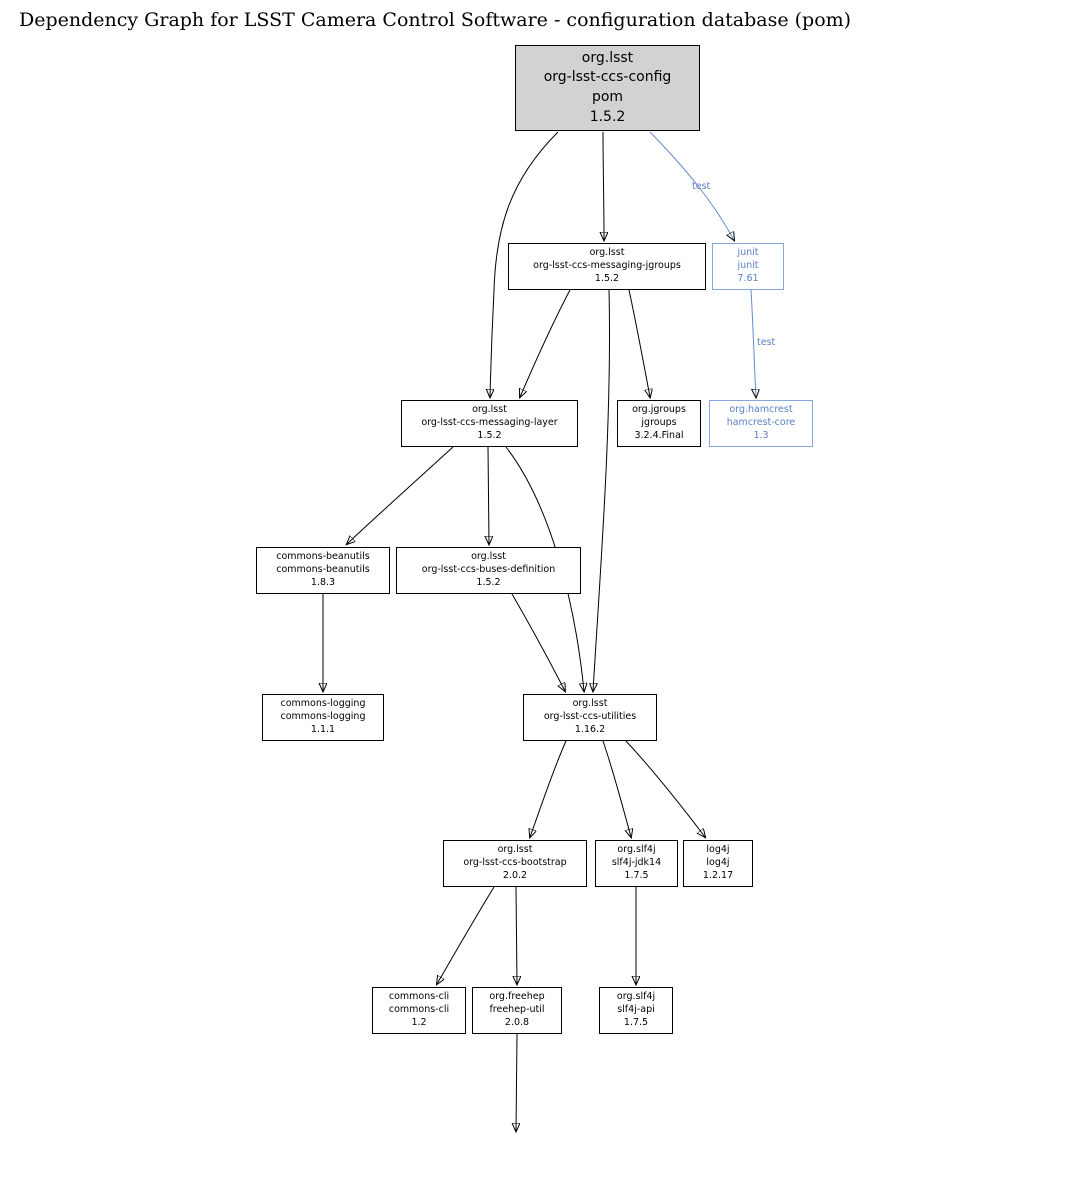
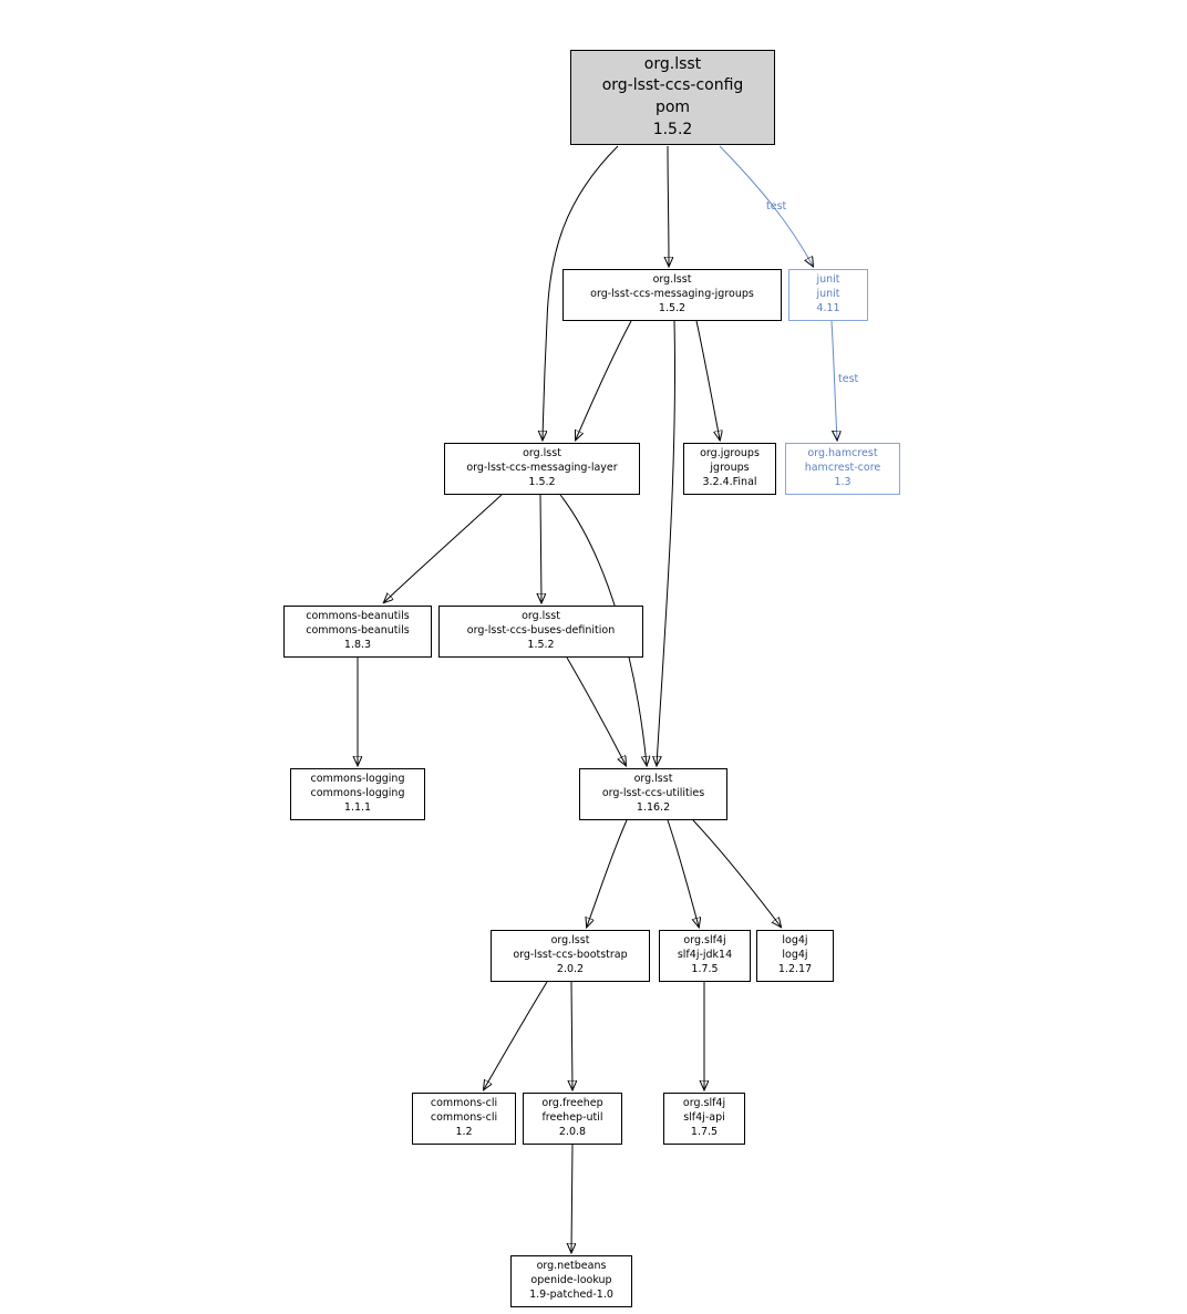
- Dependency Graph for LSST Camera Control Software - configuration database (pom)
  test
  test
  org.lsst
  org-lsst-ccs-config
  pom
  1.5.2
  org.lsst
  org-lsst-ccs-messaging-jgroups
  1.5.2
  junit
  junit
- 7.61
+ 4.11
  org.lsst
  org-lsst-ccs-messaging-layer
  1.5.2
  org.jgroups
  jgroups
  3.2.4.Final
  org.hamcrest
  hamcrest-core
  1.3
  commons-beanutils
  commons-beanutils
  1.8.3
  org.lsst
  org-lsst-ccs-buses-definition
  1.5.2
  commons-logging
  commons-logging
  1.1.1
  org.lsst
  org-lsst-ccs-utilities
  1.16.2
  org.lsst
  org-lsst-ccs-bootstrap
  2.0.2
  org.slf4j
  slf4j-jdk14
  1.7.5
  log4j
  log4j
  1.2.17
  commons-cli
  commons-cli
  1.2
  org.freehep
  freehep-util
  2.0.8
  org.slf4j
  slf4j-api
  1.7.5
+ org.netbeans
+ openide-lookup
+ 1.9-patched-1.0
